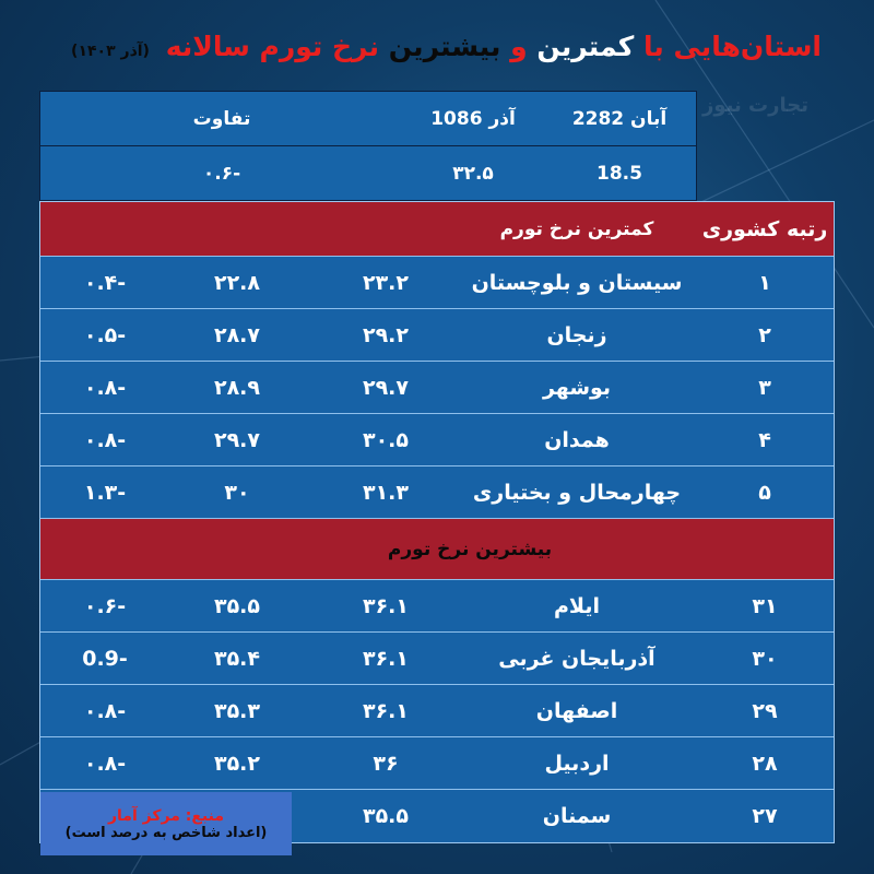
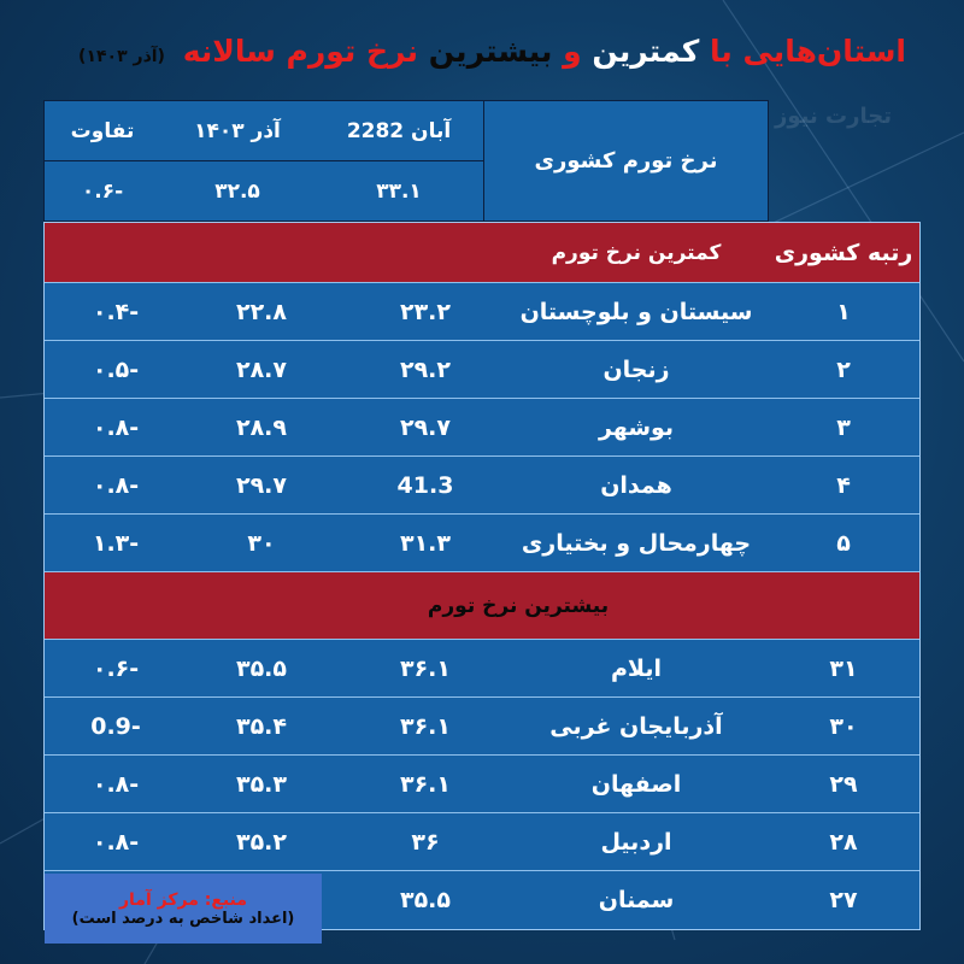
  تجارت نیوز
  استان‌هایی با کمترین و بیشترین نرخ تورم سالانه (آذر ۱۴۰۳)
+ نرخ تورم کشوری
  آبان 2282
- آذر 1086
+ آذر ۱۴۰۳
  تفاوت
- 18.5
+ ۳۳.۱
  ۳۲.۵
  -۰.۶
  رتبه کشوری
  کمترین نرخ تورم
  ۱
  سیستان و بلوچستان
  ۲۳.۲
  ۲۲.۸
  -۰.۴
  ۲
  زنجان
  ۲۹.۲
  ۲۸.۷
  -۰.۵
  ۳
  بوشهر
  ۲۹.۷
  ۲۸.۹
  -۰.۸
  ۴
  همدان
- ۳۰.۵
+ 41.3
  ۲۹.۷
  -۰.۸
  ۵
  چهارمحال و بختیاری
  ۳۱.۳
  ۳۰
  -۱.۳
  بیشترین نرخ تورم
  ۳۱
  ایلام
  ۳۶.۱
  ۳۵.۵
  -۰.۶
  ۳۰
  آذربایجان غربی
  ۳۶.۱
  ۳۵.۴
  -0.9
  ۲۹
  اصفهان
  ۳۶.۱
  ۳۵.۳
  -۰.۸
  ۲۸
  اردبیل
  ۳۶
  ۳۵.۲
  -۰.۸
  ۲۷
  سمنان
  ۳۵.۵
  منبع: مرکز آمار
  (اعداد شاخص به درصد است)
